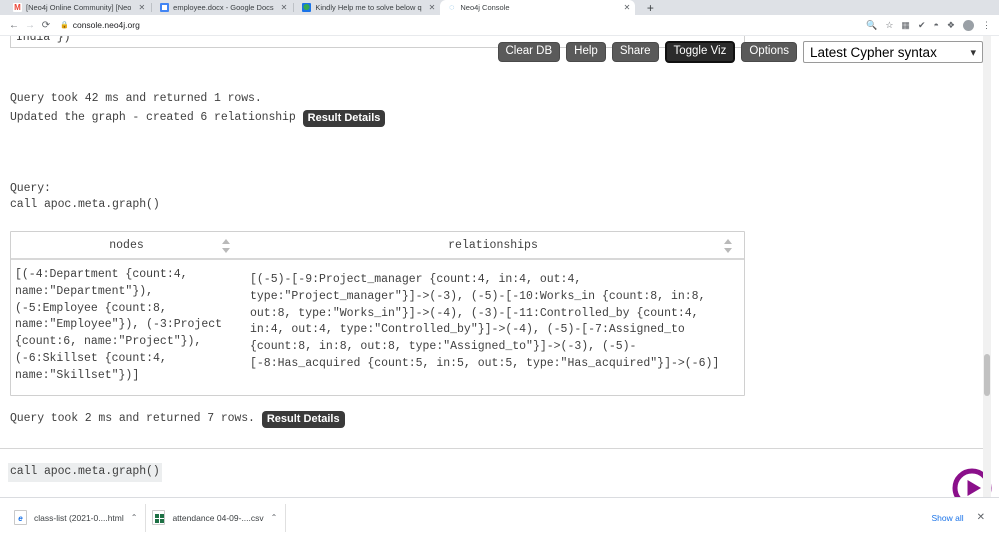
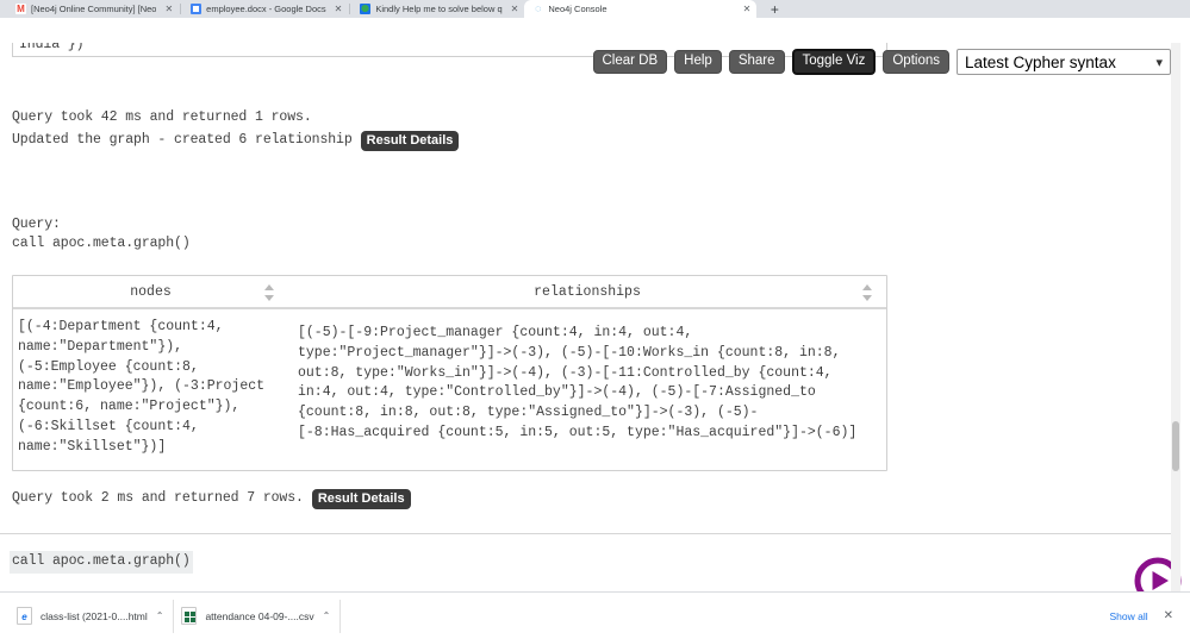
  [Neo4j Online Community] [Neo
  ✕
  employee.docx - Google Docs
  ✕
  Kindly Help me to solve below q
  ✕
  Neo4j Console
  ✕
  +
- ←
- →
- ⟳
- console.neo4j.org
- 🔍
- ☆
- ▦
- ✔
- ◓
- ❖
- ⋮
  Clear DB
  Help
  Share
  Toggle Viz
  Options
  Latest Cypher syntax
  ▾
  India"})
  Query took 42 ms and returned 1 rows.
  Updated the graph - created 6 relationship
  Result Details
  Query:
  call apoc.meta.graph()
  nodes
  relationships
  [(-4:Department {count:4, name:"Department"}), (-5:Employee {count:8, name:"Employee"}), (-3:Project {count:6, name:"Project"}), (-6:Skillset {count:4, name:"Skillset"})]
  [(-5)-[-9:Project_manager {count:4, in:4, out:4, type:"Project_manager"}]->(-3), (-5)-[-10:Works_in {count:8, in:8, out:8, type:"Works_in"}]->(-4), (-3)-[-11:Controlled_by {count:4, in:4, out:4, type:"Controlled_by"}]->(-4), (-5)-[-7:Assigned_to {count:8, in:8, out:8, type:"Assigned_to"}]->(-3), (-5)-[-8:Has_acquired {count:5, in:5, out:5, type:"Has_acquired"}]->(-6)]
  Query took 2 ms and returned 7 rows.
  Result Details
  call apoc.meta.graph()
  class-list (2021-0....html
  ⌃
  attendance 04-09-....csv
  ⌃
  Show all
  ✕
